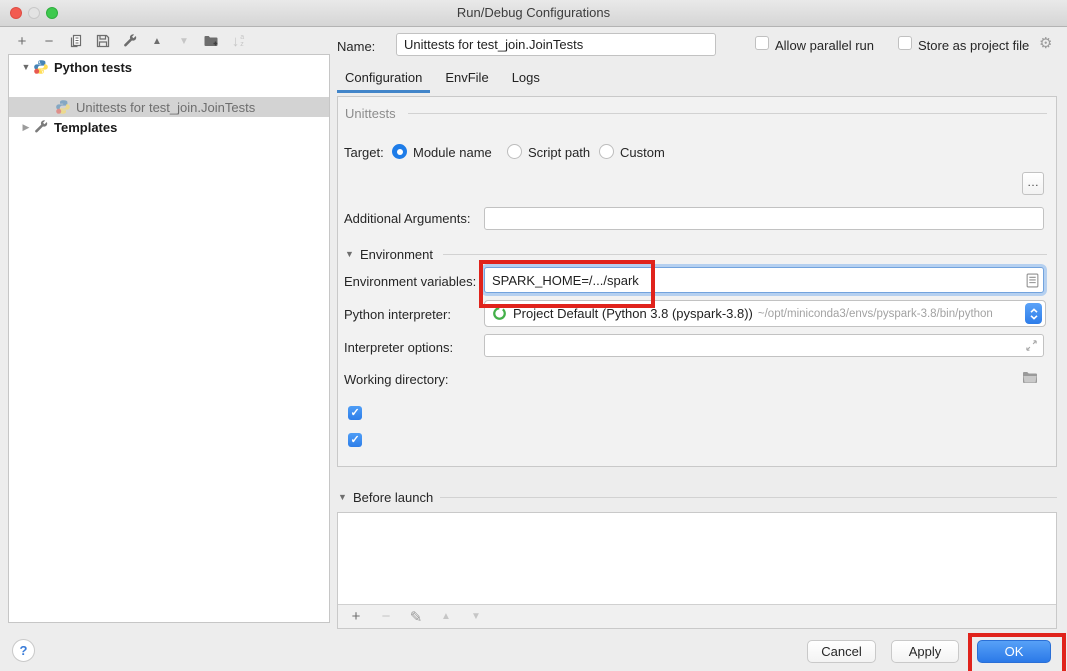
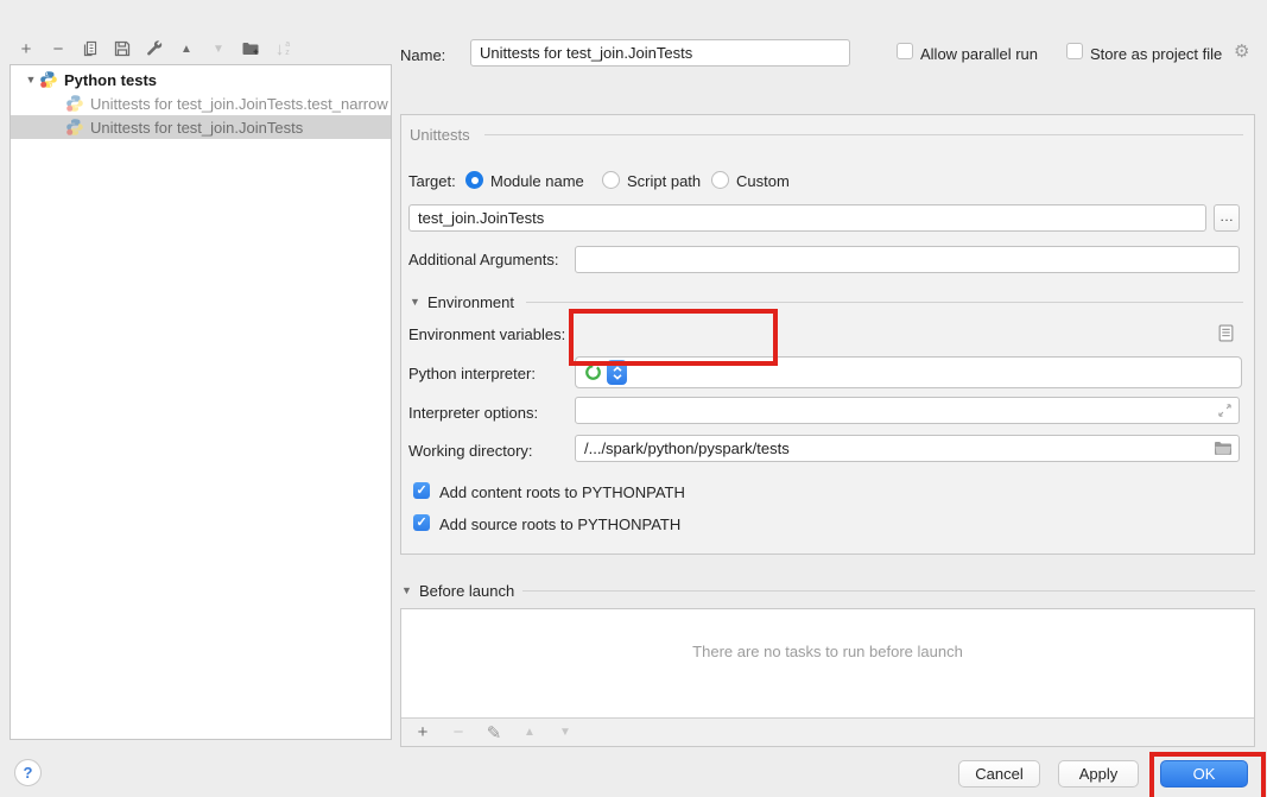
- Run/Debug Configurations
  +
  −
  ▲
  ▼
  ↓
  ▼
  Python tests
+ Unittests for test_join.JoinTests.test_narrow
  Unittests for test_join.JoinTests
- ▶
- Templates
  Name:
  Unittests for test_join.JoinTests
  Allow parallel run
  Store as project file
  ⚙
- Configuration
- EnvFile
- Logs
  Unittests
  Target:
  Module name
  Script path
  Custom
+ test_join.JoinTests
  …
  Additional Arguments:
  ▼
  Environment
  Environment variables:
- SPARK_HOME=/.../spark
  Python interpreter:
- Project Default (Python 3.8 (pyspark-3.8))
- ~/opt/miniconda3/envs/pyspark-3.8/bin/python
  Interpreter options:
  Working directory:
+ /.../spark/python/pyspark/tests
+ Add content roots to PYTHONPATH
+ Add source roots to PYTHONPATH
  ▼
  Before launch
+ There are no tasks to run before launch
  +
  ✎
  ▲
  ▼
  ?
  Cancel
  Apply
  OK
